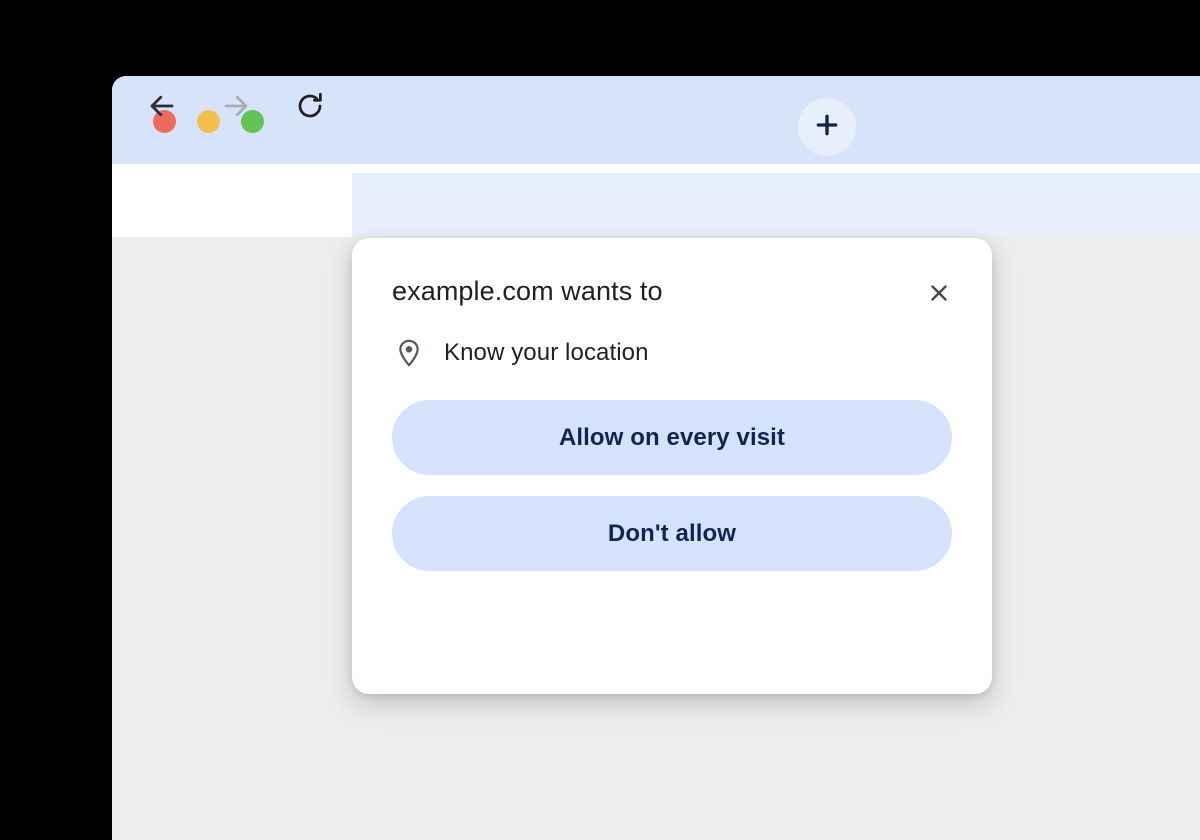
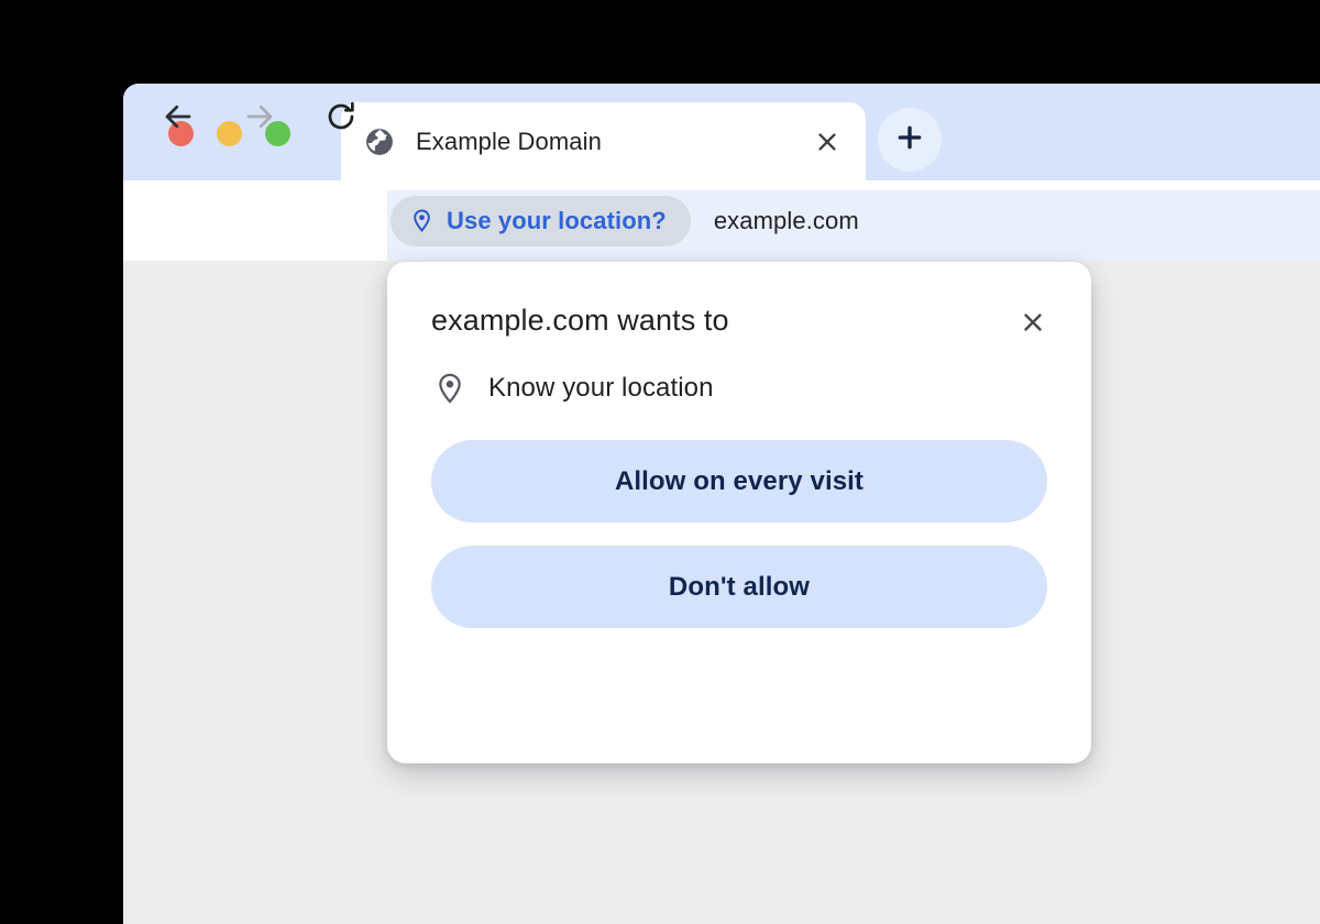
+ Example Domain
+ Use your location?
+ example.com
  example.com wants to
  Know your location
  Allow on every visit
  Don't allow
